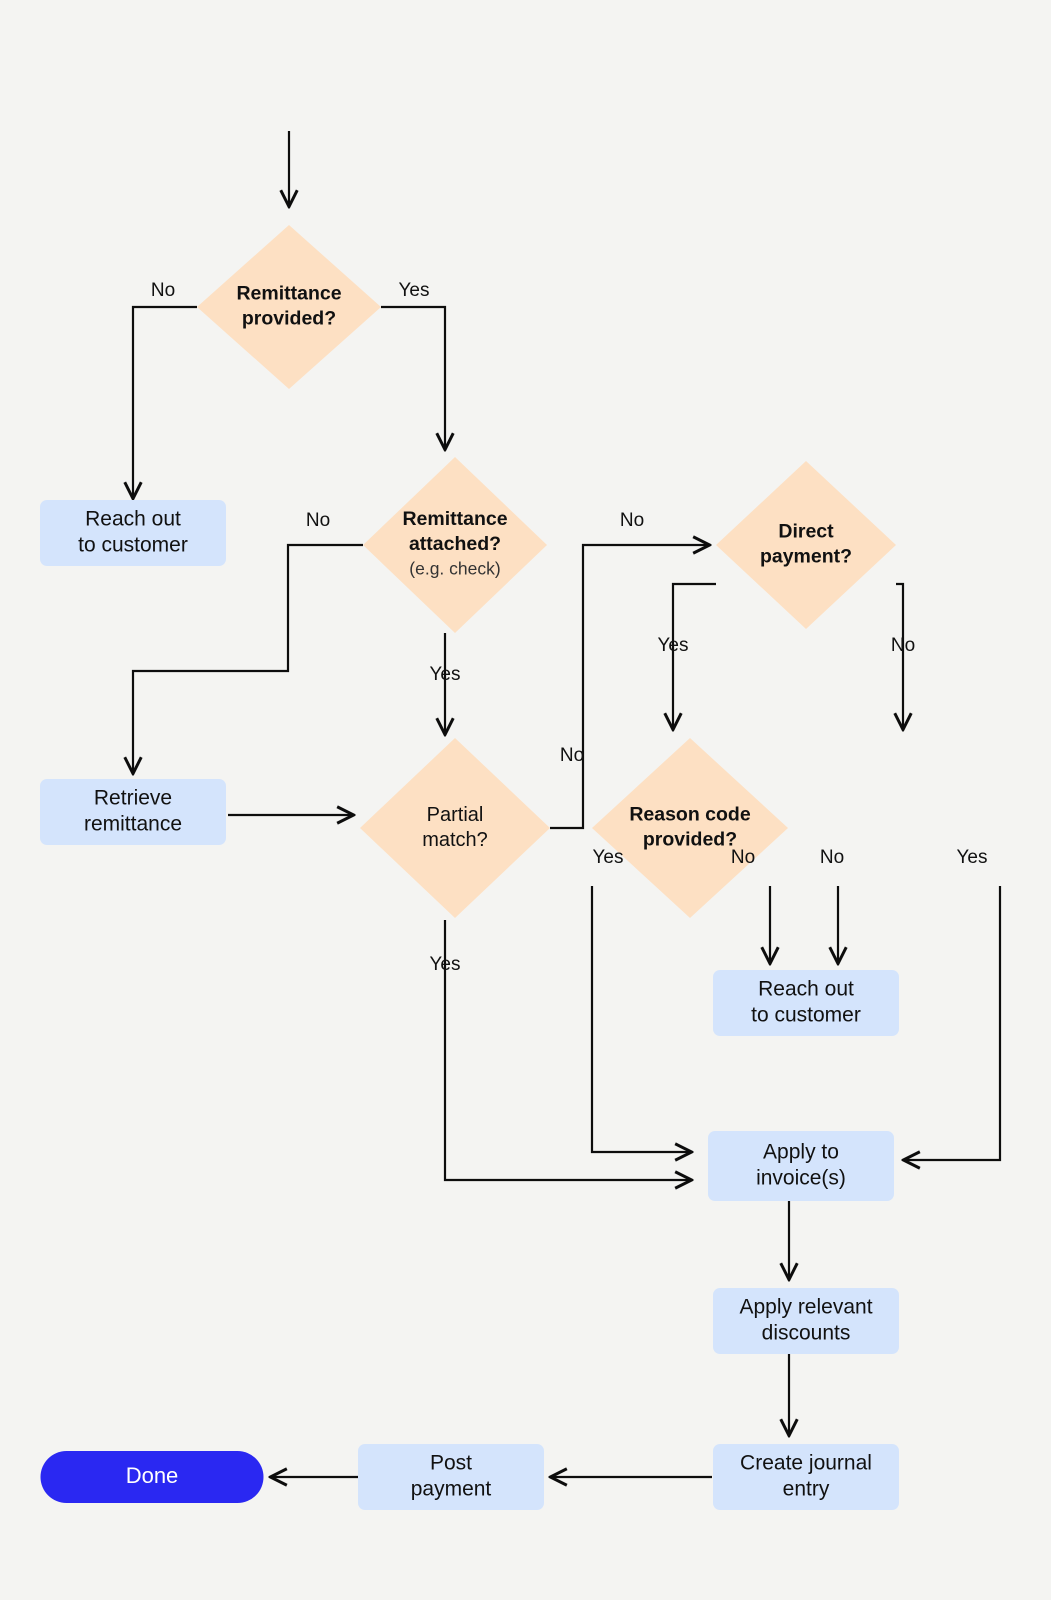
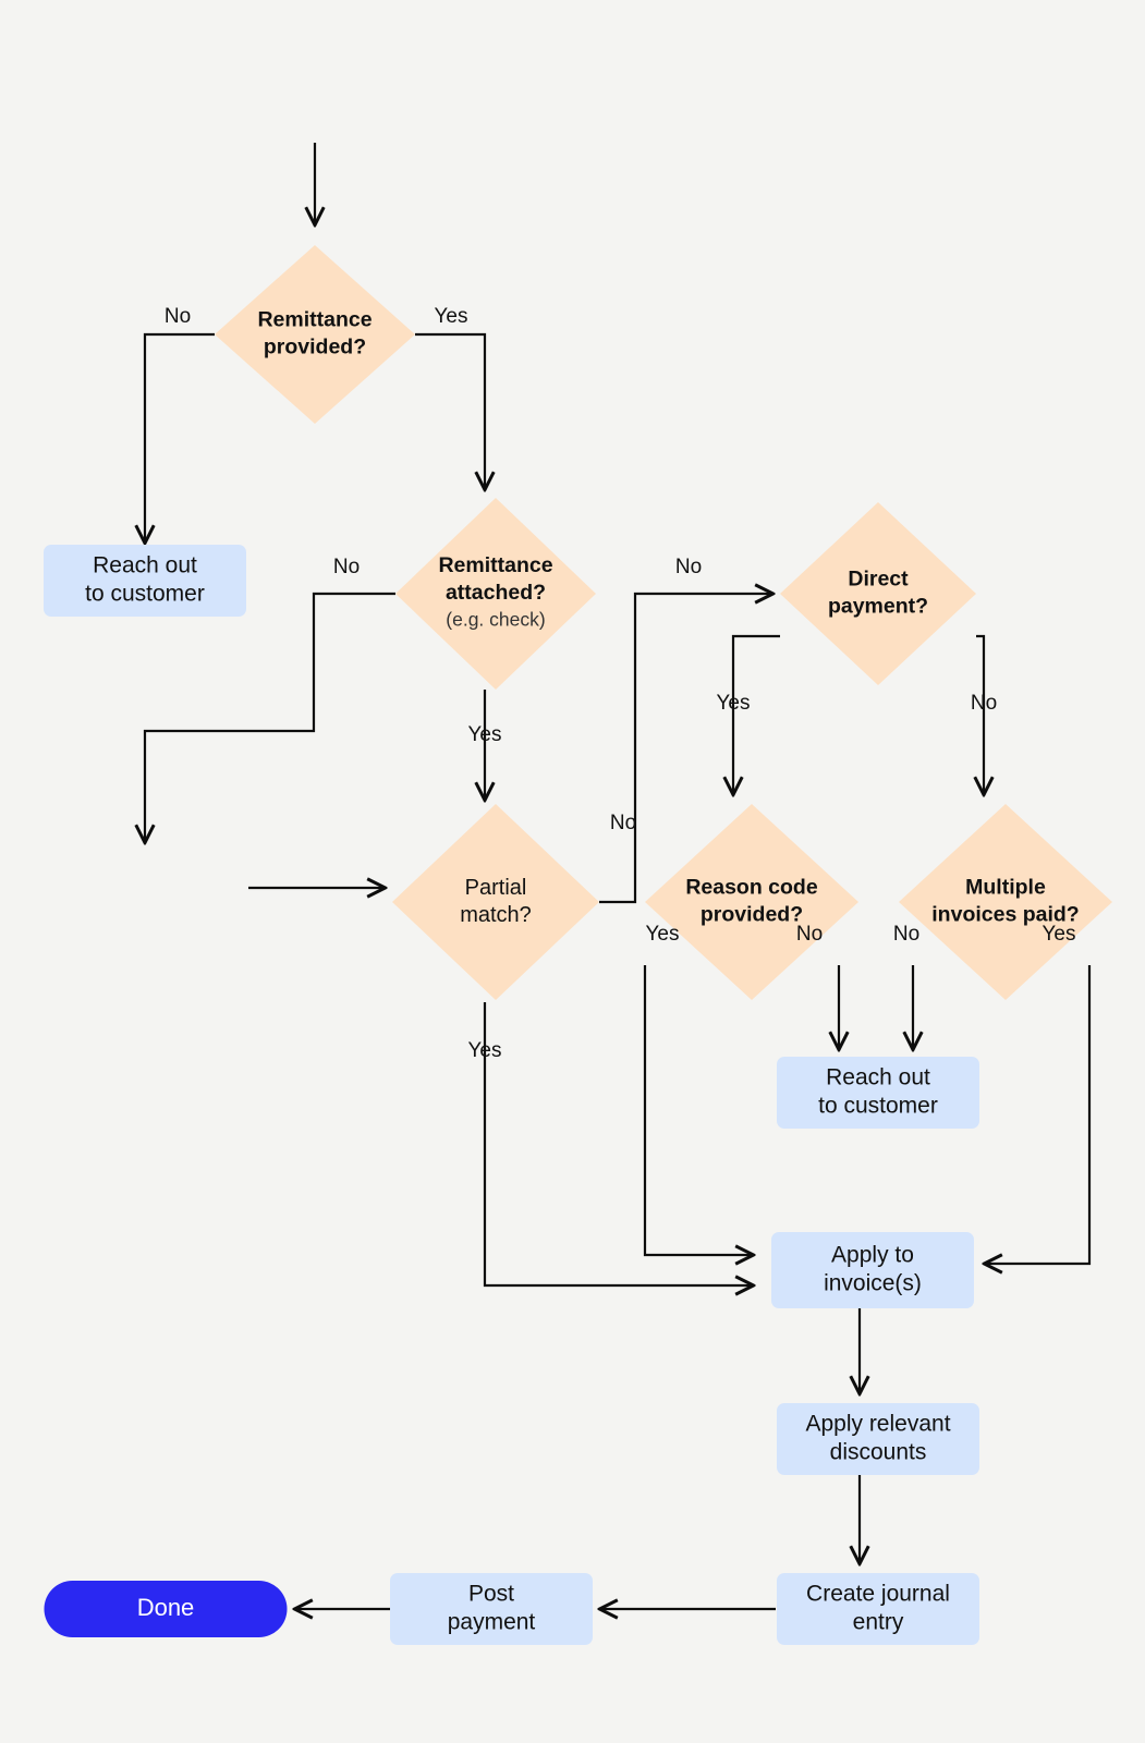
  Remittance
  provided?
  Reach out
  to customer
  Remittance
  attached?
  (e.g. check)
  Direct
  payment?
- Retrieve
- remittance
  Partial
  match?
  Reason code
  provided?
+ Multiple
+ invoices paid?
  Reach out
  to customer
  Apply to
  invoice(s)
  Apply relevant
  discounts
  Create journal
  entry
  Post
  payment
  Done
  No
  Yes
  No
  Yes
  No
  No
  Yes
  No
  Yes
  Yes
  No
  No
  Yes
